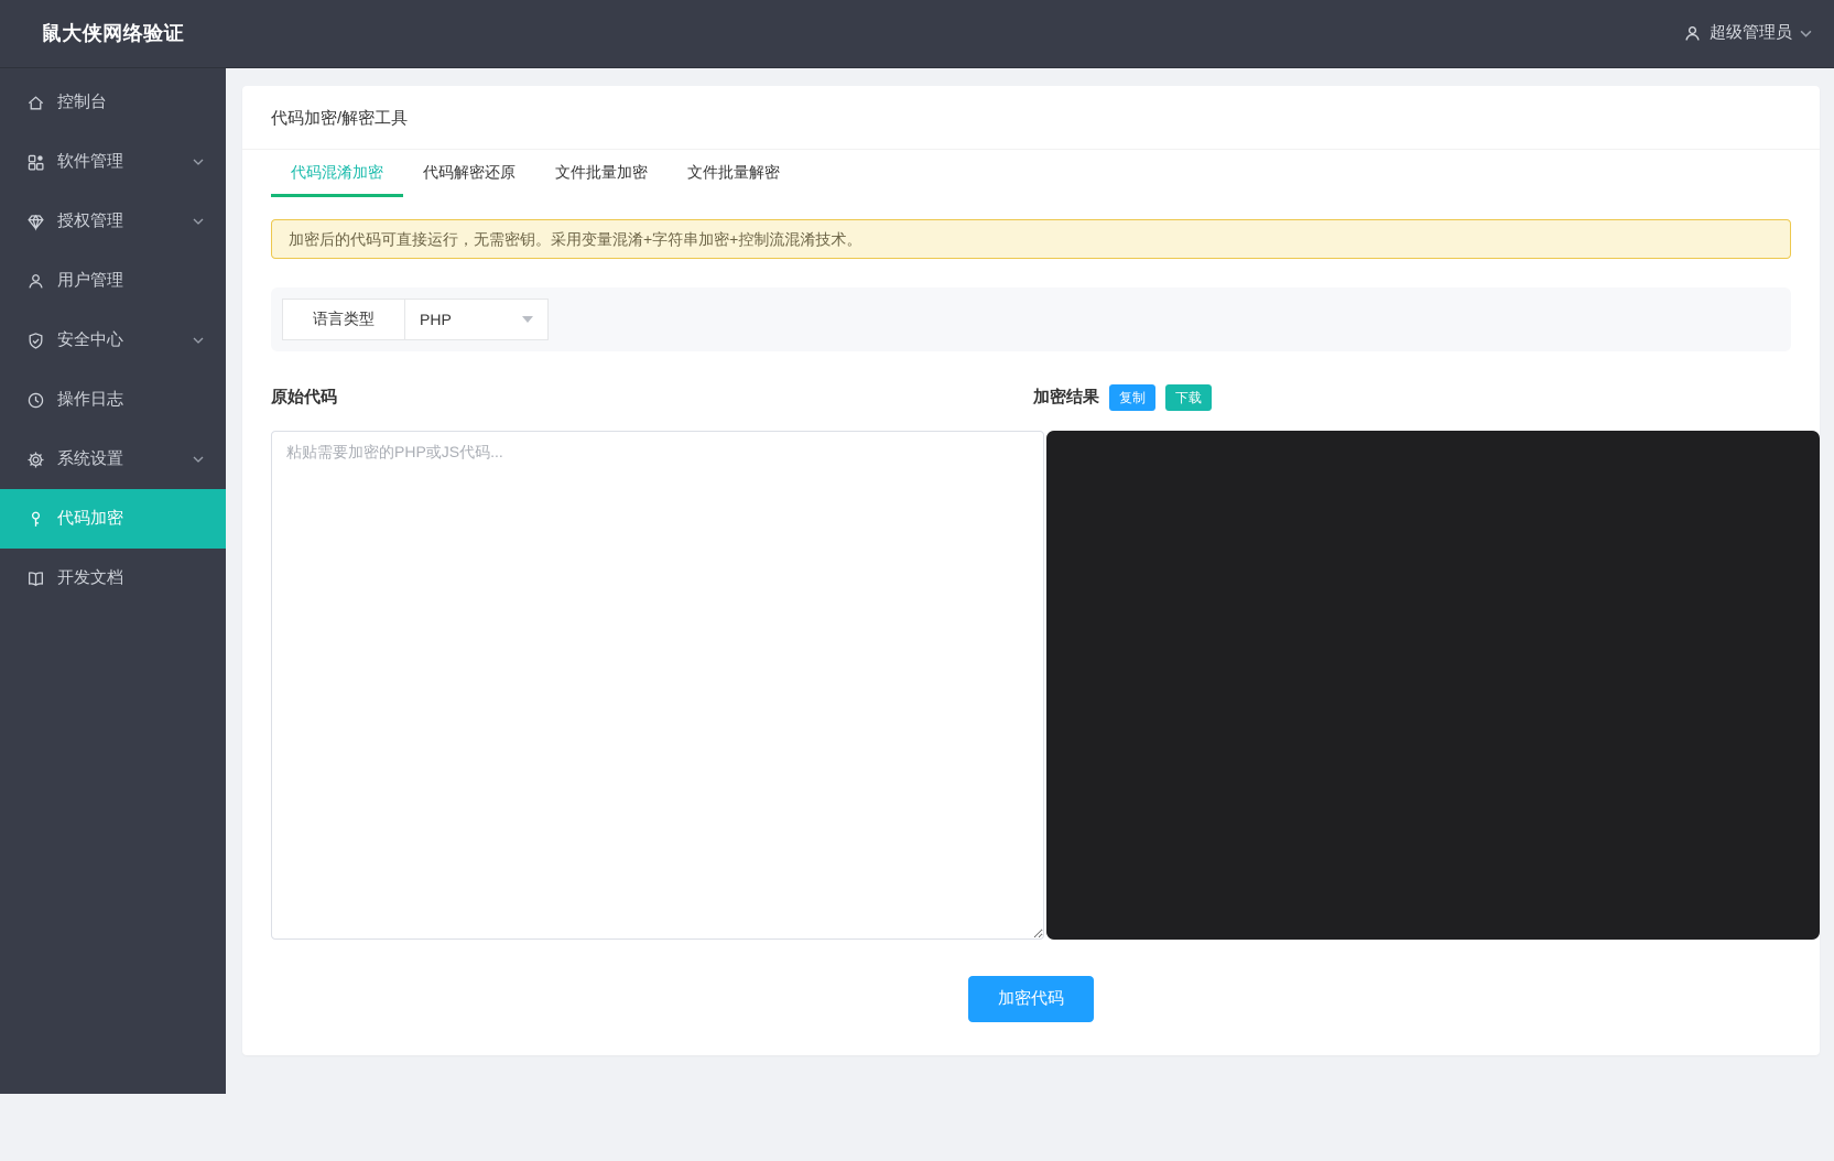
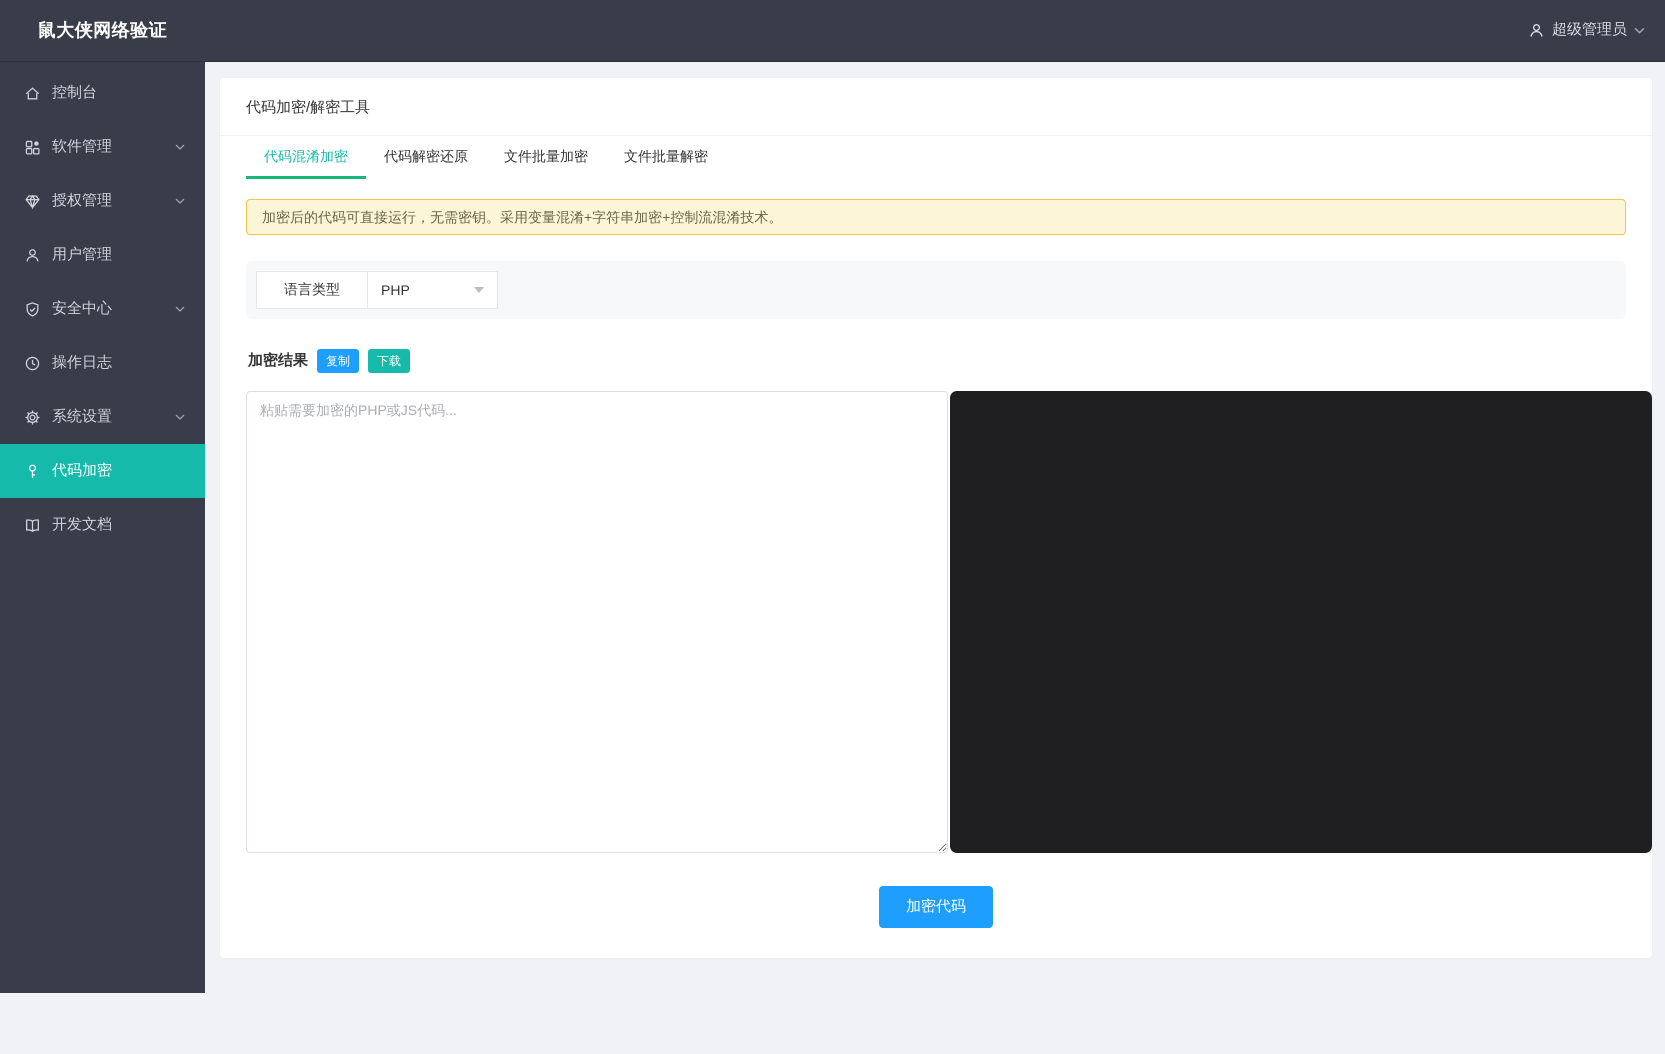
  鼠大侠网络验证
  超级管理员
  控制台
  软件管理
  授权管理
  用户管理
  安全中心
  操作日志
  系统设置
  代码加密
  开发文档
  代码加密/解密工具
  代码混淆加密
  代码解密还原
  文件批量加密
  文件批量解密
  加密后的代码可直接运行，无需密钥。采用变量混淆+字符串加密+控制流混淆技术。
  语言类型
  PHP
- 原始代码
  加密结果
  复制
  下载
  粘贴需要加密的PHP或JS代码...
  加密代码
